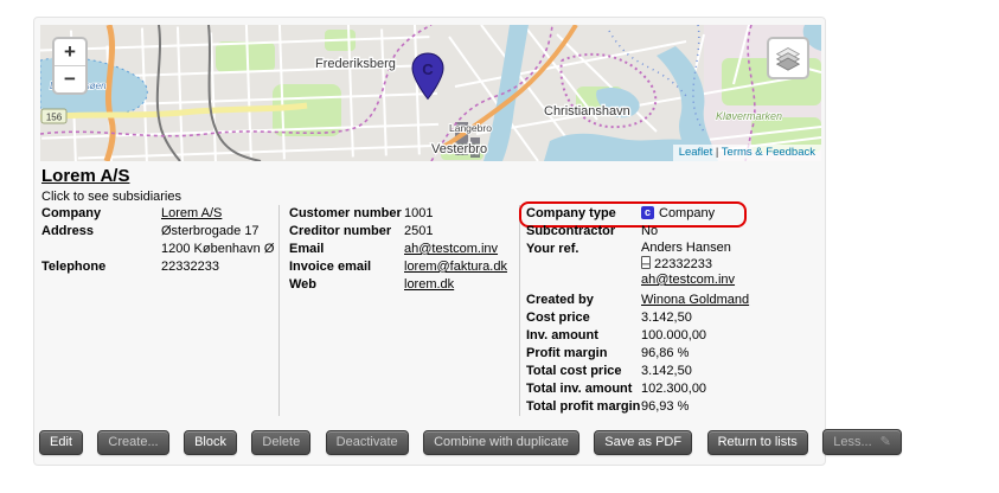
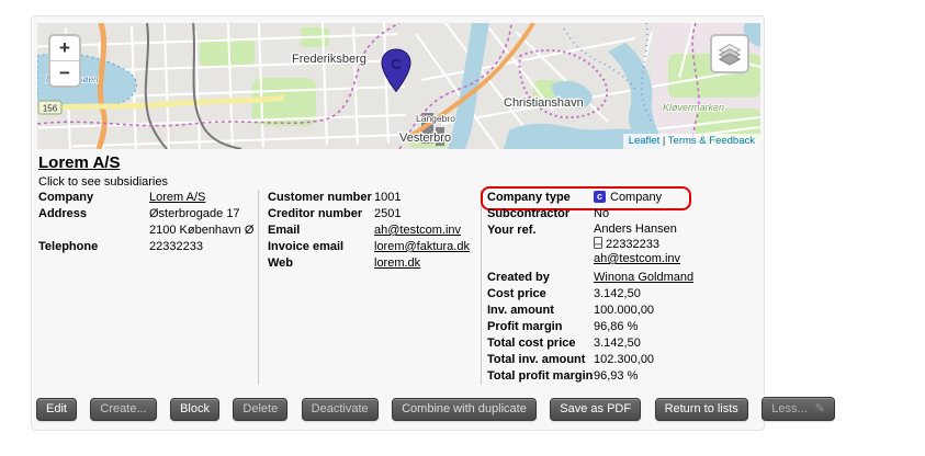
  156
  Frederiksberg
  Vesterbro
  Christianshavn
  Langebro
  Kløvermarken
  C
  +
  −
  Leaflet | Terms & Feedback
  Lorem A/S
  Click to see subsidiaries
  Company Lorem A/S
  Address Østerbrogade 17
- 1200 København Ø
+ 2100 København Ø
  Telephone 22332233
  Customer number 1001
  Creditor number 2501
  Email ah@testcom.inv
  Invoice email lorem@faktura.dk
  Web lorem.dk
  Company type c Company
  Subcontractor No
  Your ref. Anders Hansen
  22332233
  ah@testcom.inv
  Created by Winona Goldmand
  Cost price 3.142,50
  Inv. amount 100.000,00
  Profit margin 96,86 %
  Total cost price 3.142,50
  Total inv. amount 102.300,00
  Total profit margin96,93 %
  Edit Create... Block Delete Deactivate Combine with duplicate Save as PDF Return to lists Less... ✎
